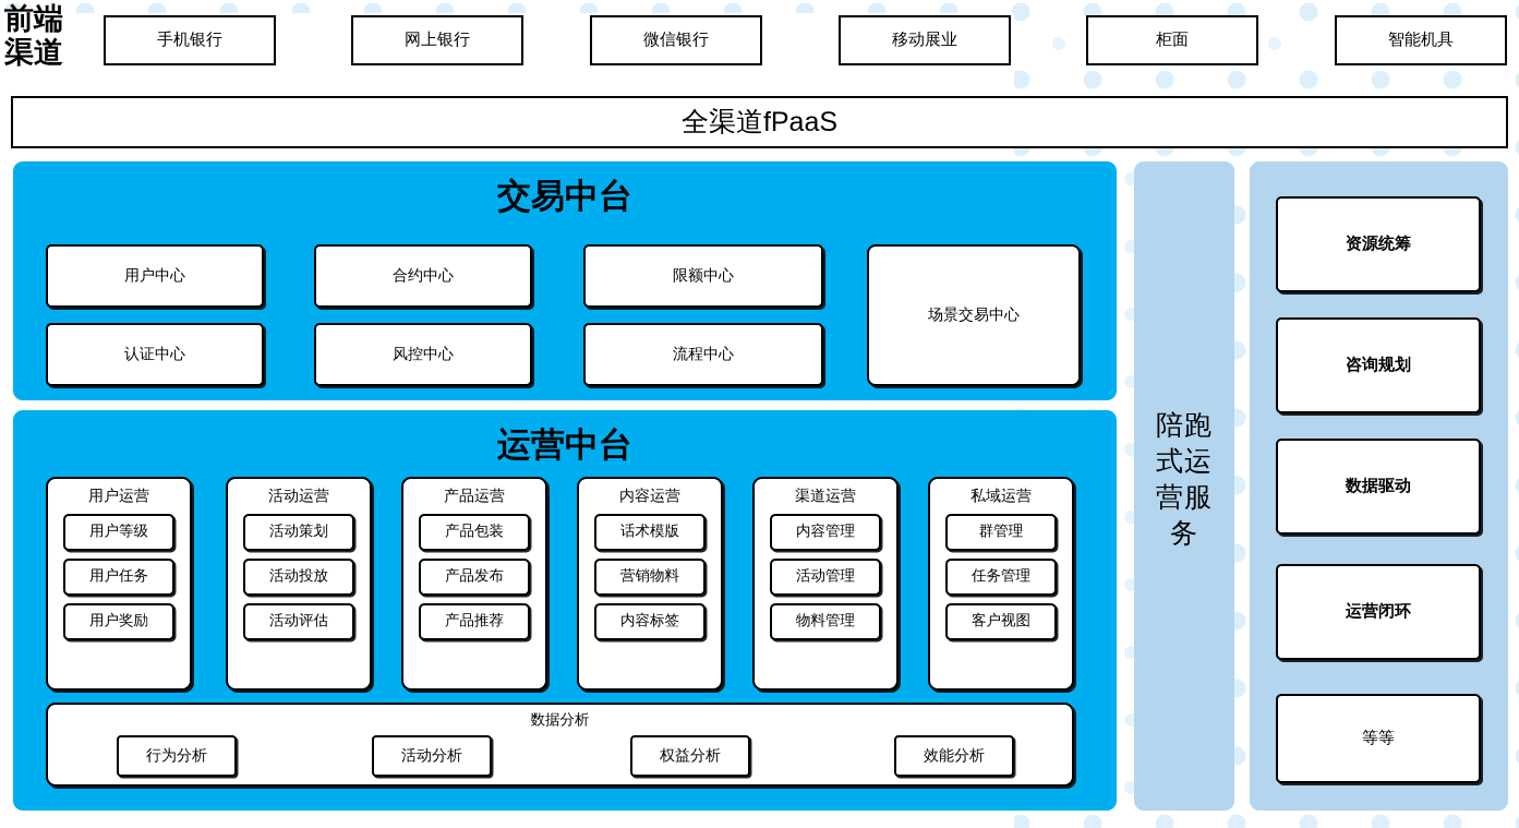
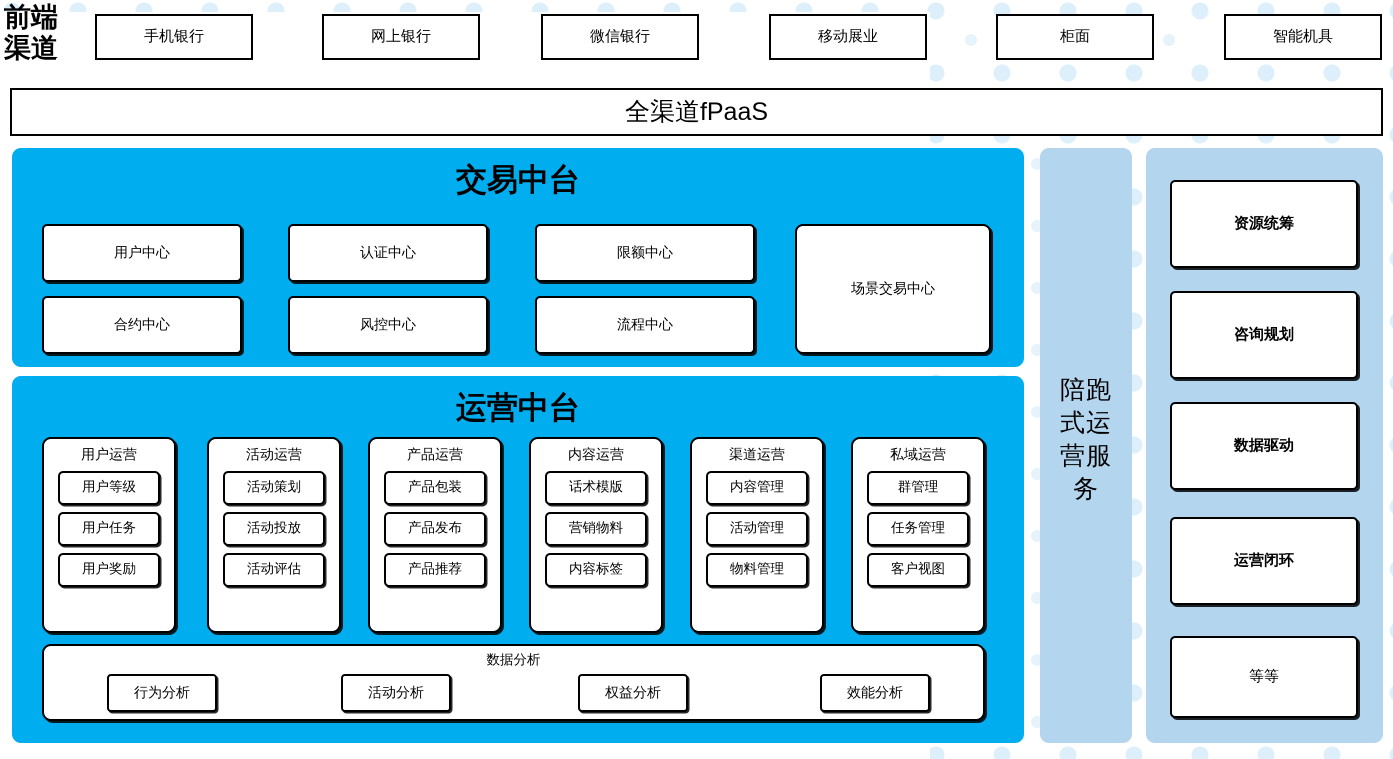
  前端
  渠道
  手机银行
  网上银行
  微信银行
  移动展业
  柜面
  智能机具
  全渠道fPaaS
  交易中台
  用户中心
- 合约中心
+ 认证中心
  限额中心
- 认证中心
+ 合约中心
  风控中心
  流程中心
  场景交易中心
  运营中台
  用户运营
  用户等级
  用户任务
  用户奖励
  活动运营
  活动策划
  活动投放
  活动评估
  产品运营
  产品包装
  产品发布
  产品推荐
  内容运营
  话术模版
  营销物料
  内容标签
  渠道运营
  内容管理
  活动管理
  物料管理
  私域运营
  群管理
  任务管理
  客户视图
  数据分析
  行为分析
  活动分析
  权益分析
  效能分析
  陪跑
  式运
  营服
  务
  资源统筹
  咨询规划
  数据驱动
  运营闭环
  等等
